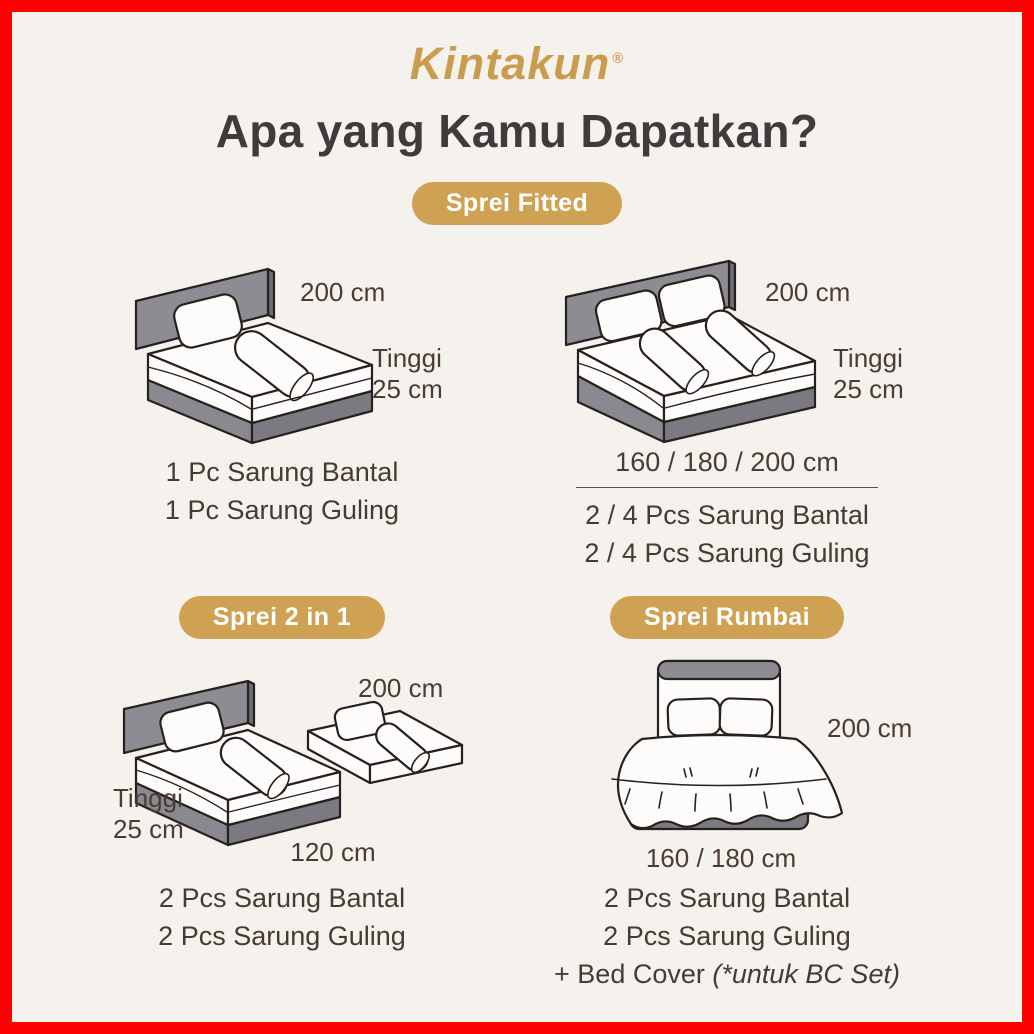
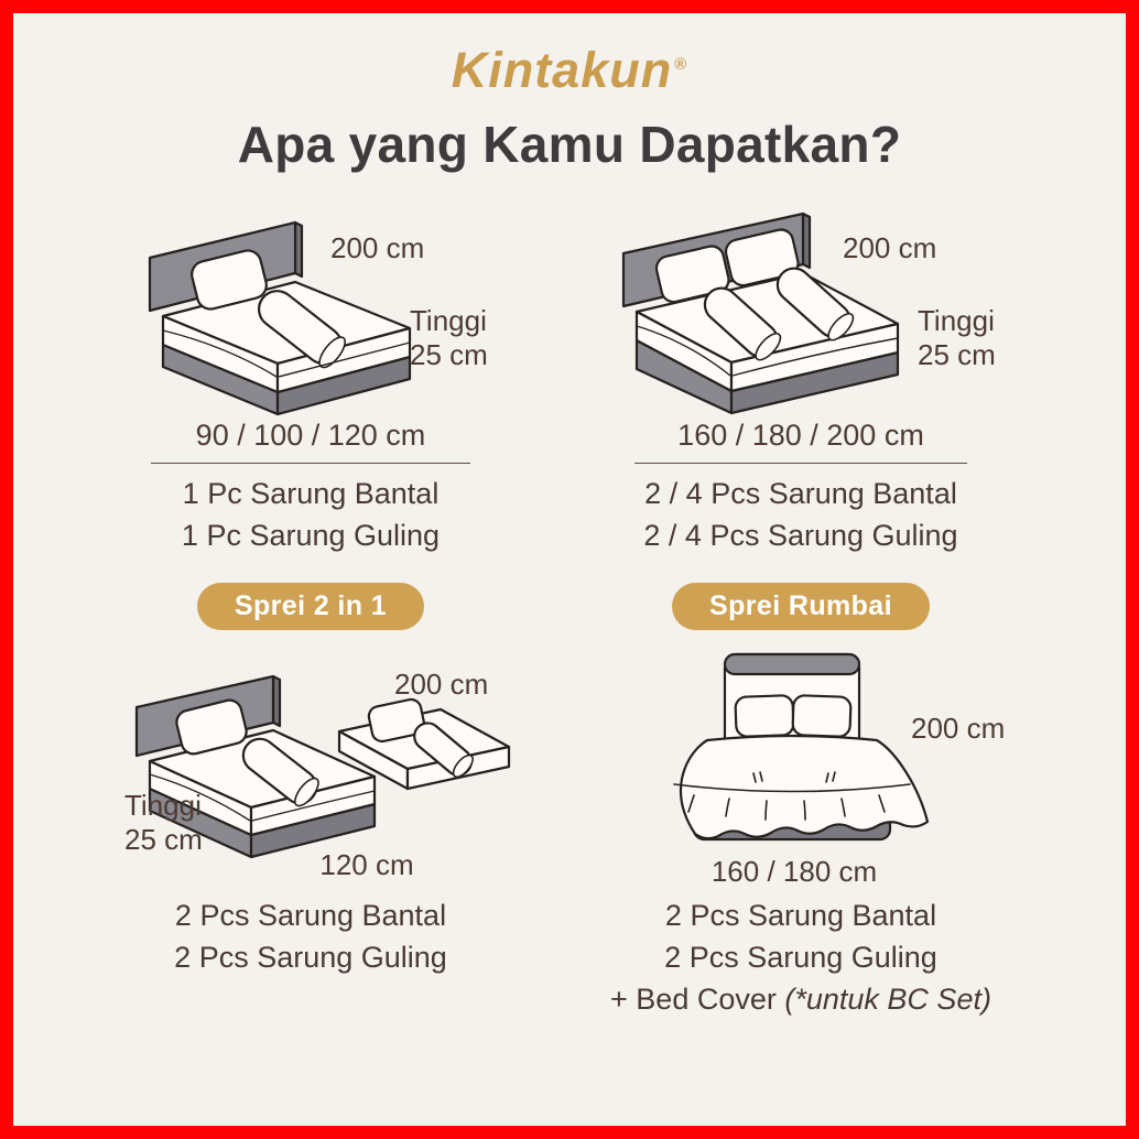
  Kintakun®
  Apa yang Kamu Dapatkan?
- Sprei Fitted
  200 cm
  Tinggi
  25 cm
+ 90 / 100 / 120 cm
  1 Pc Sarung Bantal
  1 Pc Sarung Guling
  200 cm
  Tinggi
  25 cm
  160 / 180 / 200 cm
  2 / 4 Pcs Sarung Bantal
  2 / 4 Pcs Sarung Guling
  Sprei 2 in 1
  Sprei Rumbai
  200 cm
  Tinggi
  25 cm
  120 cm
  2 Pcs Sarung Bantal
  2 Pcs Sarung Guling
  200 cm
  160 / 180 cm
  2 Pcs Sarung Bantal
  2 Pcs Sarung Guling
  + Bed Cover (*untuk BC Set)
